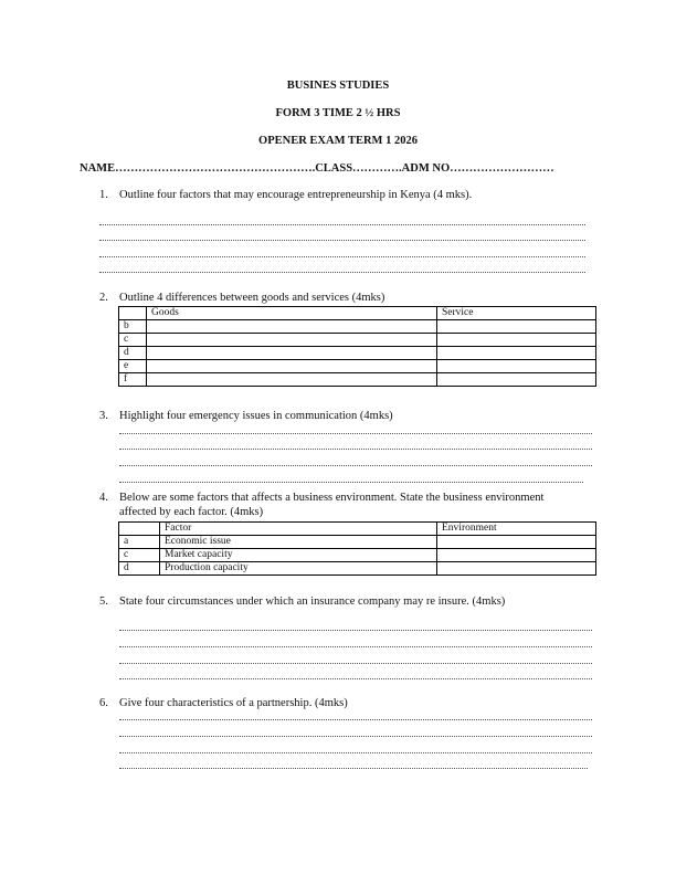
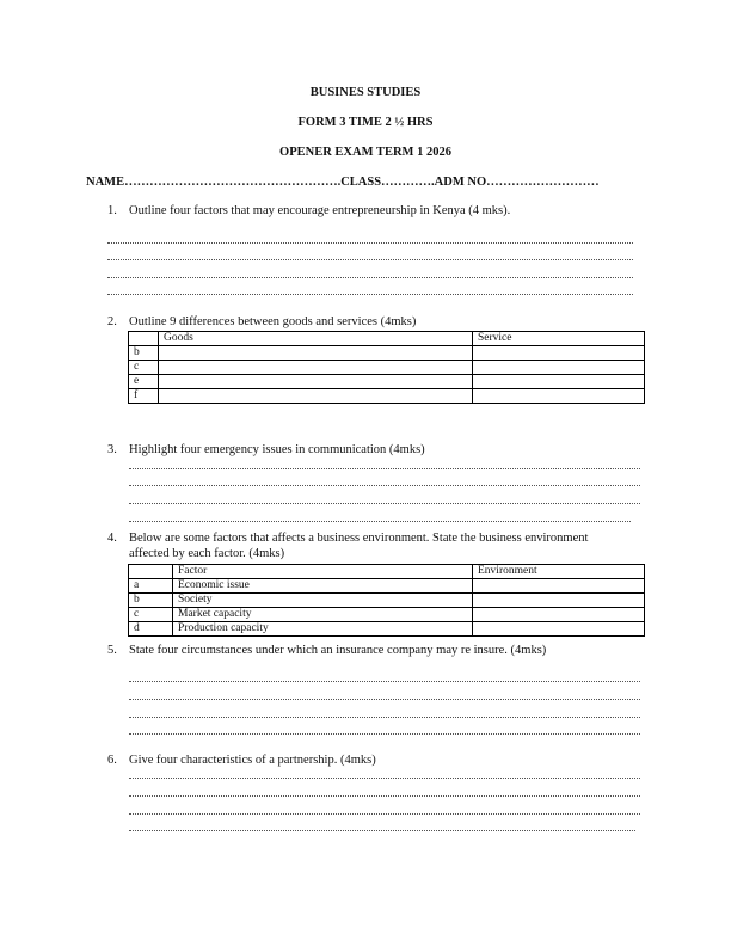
  BUSINES STUDIES
  FORM 3 TIME 2 ½ HRS
  OPENER EXAM TERM 1 2026
  NAME…………………………………………….CLASS………….ADM NO………………………
  1.
  Outline four factors that may encourage entrepreneurship in Kenya (4 mks).
  2.
- Outline 4 differences between goods and services (4mks)
+ Outline 9 differences between goods and services (4mks)
  	Goods	Service
  b
  c
- d
  e
  f
  3.
  Highlight four emergency issues in communication (4mks)
  4.
  Below are some factors that affects a business environment. State the business environment
  affected by each factor. (4mks)
  	Factor	Environment
  a	Economic issue
+ b	Society
  c	Market capacity
  d	Production capacity
  5.
  State four circumstances under which an insurance company may re insure. (4mks)
  6.
  Give four characteristics of a partnership. (4mks)
